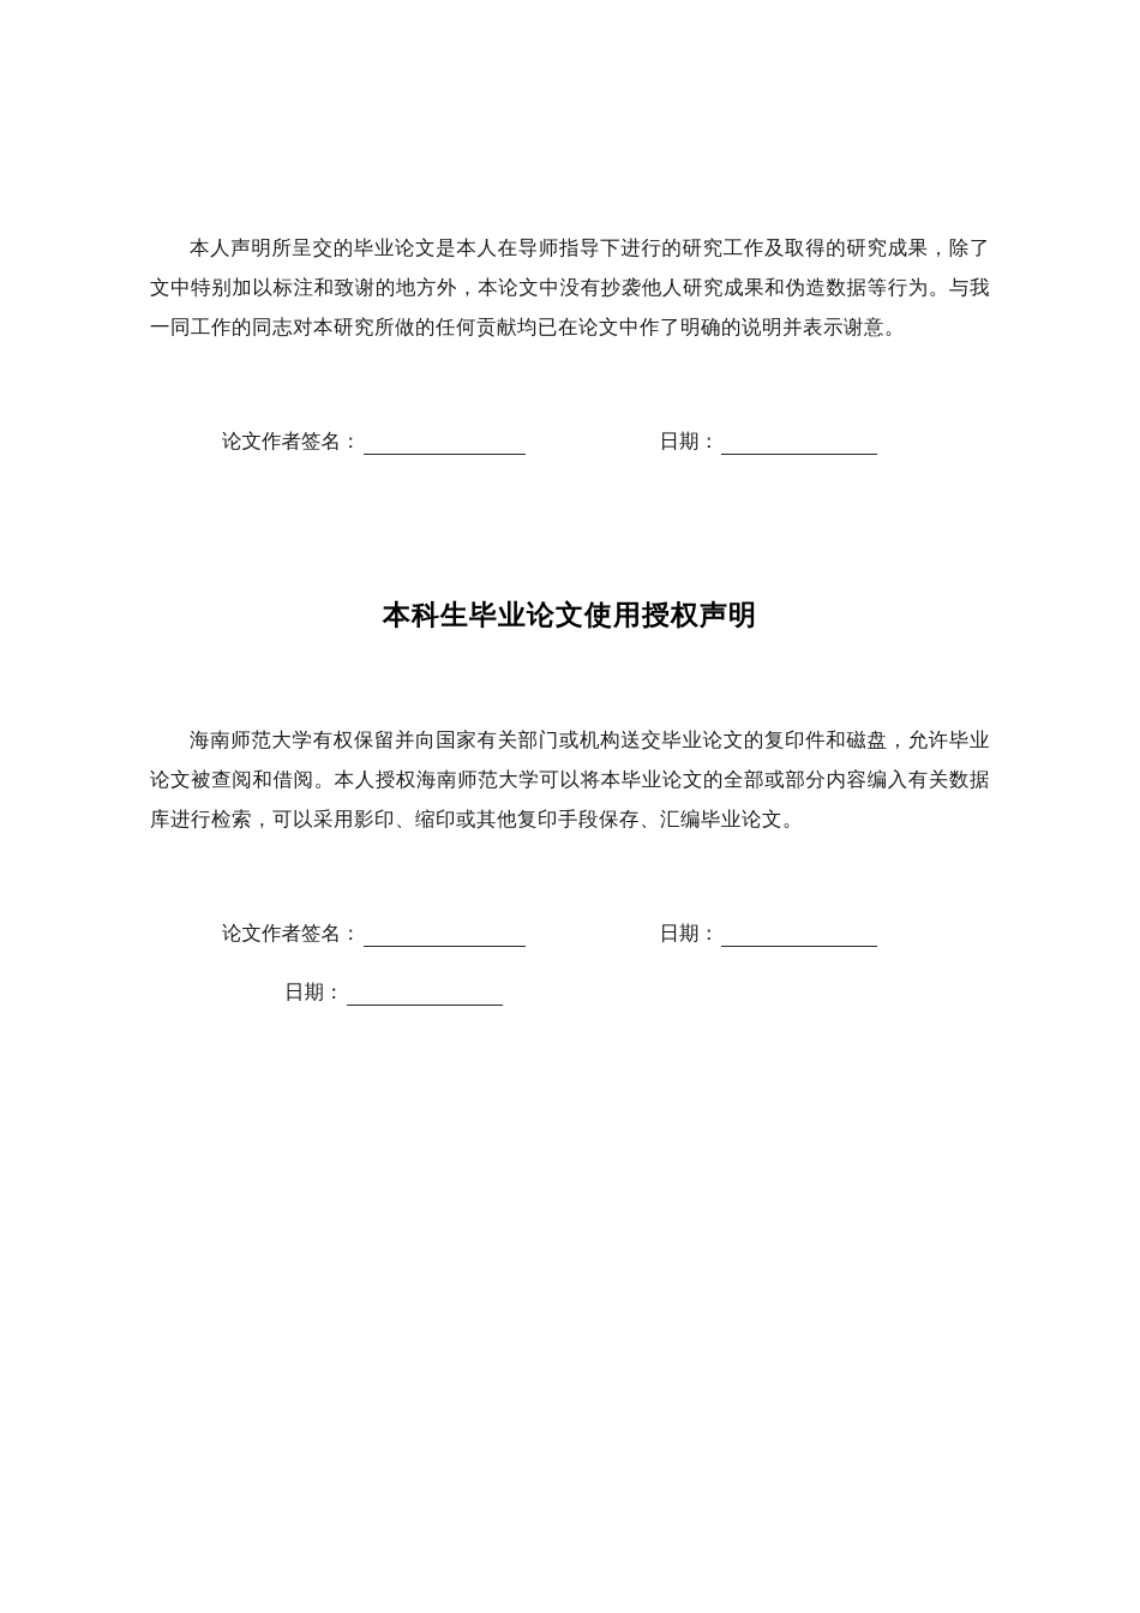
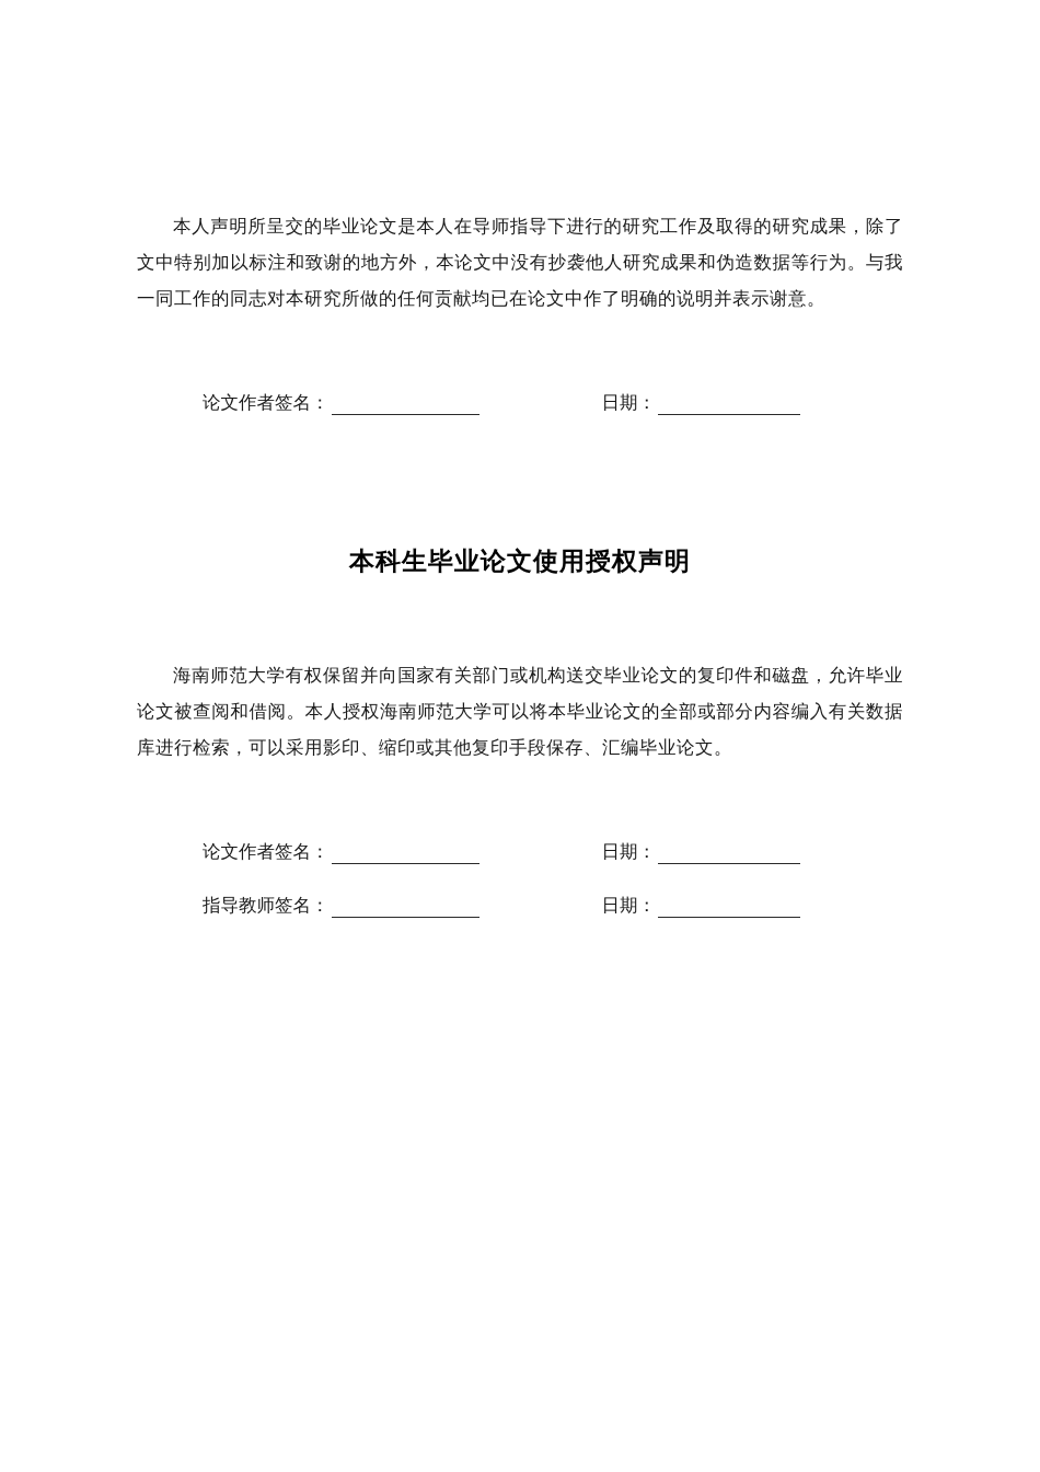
  本人声明所呈交的毕业论文是本人在导师指导下进行的研究工作及取得的研究成果，除了文中特别加以标注和致谢的地方外，本论文中没有抄袭他人研究成果和伪造数据等行为。与我一同工作的同志对本研究所做的任何贡献均已在论文中作了明确的说明并表示谢意。
  论文作者签名：
  日期：
  本科生毕业论文使用授权声明
  海南师范大学有权保留并向国家有关部门或机构送交毕业论文的复印件和磁盘，允许毕业论文被查阅和借阅。本人授权海南师范大学可以将本毕业论文的全部或部分内容编入有关数据库进行检索，可以采用影印、缩印或其他复印手段保存、汇编毕业论文。
  论文作者签名：
  日期：
+ 指导教师签名：
  日期：
